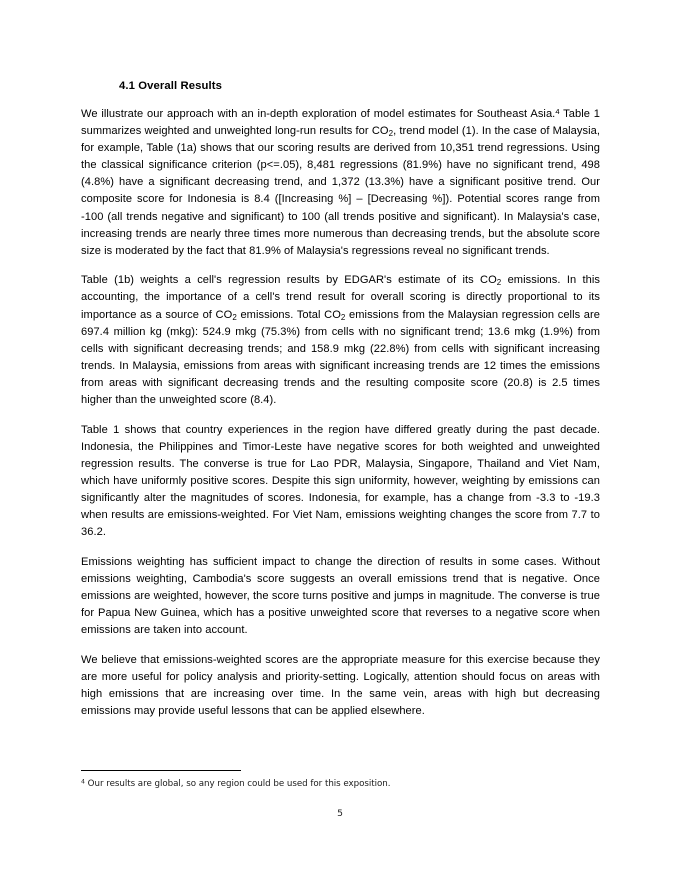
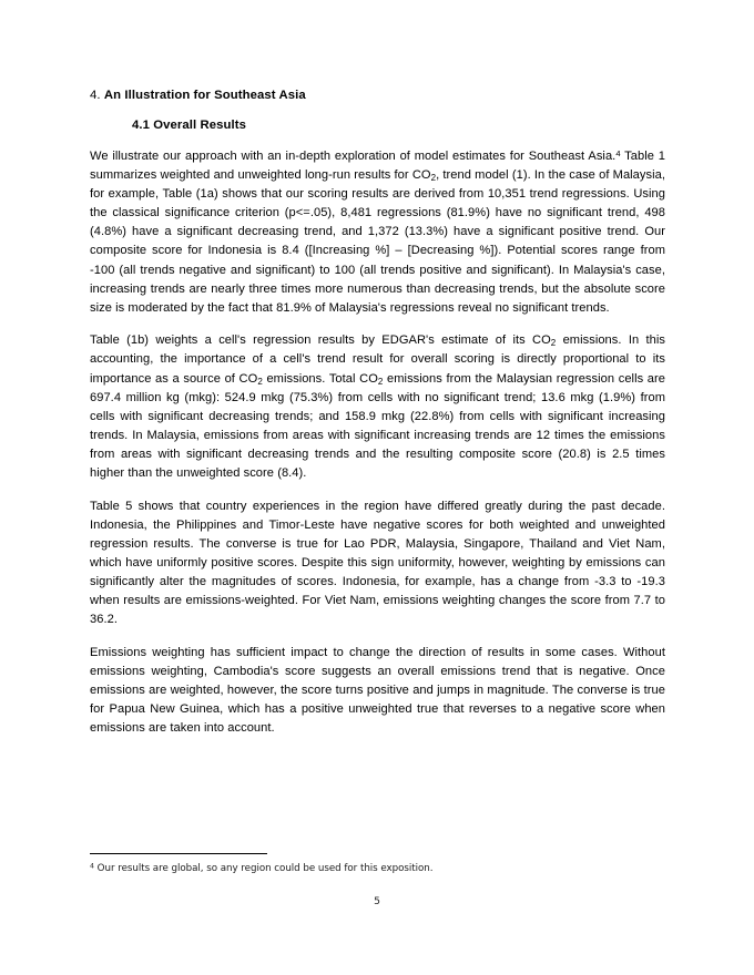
+ 4. An Illustration for Southeast Asia
  4.1 Overall Results
  We illustrate our approach with an in-depth exploration of model estimates for Southeast Asia.4 Table 1 summarizes weighted and unweighted long-run results for CO2, trend model (1). In the case of Malaysia, for example, Table (1a) shows that our scoring results are derived from 10,351 trend regressions. Using the classical significance criterion (p<=.05), 8,481 regressions (81.9%) have no significant trend, 498 (4.8%) have a significant decreasing trend, and 1,372 (13.3%) have a significant positive trend. Our composite score for Indonesia is 8.4 ([Increasing %] – [Decreasing %]). Potential scores range from -100 (all trends negative and significant) to 100 (all trends positive and significant). In Malaysia's case, increasing trends are nearly three times more numerous than decreasing trends, but the absolute score size is moderated by the fact that 81.9% of Malaysia's regressions reveal no significant trends.
  Table (1b) weights a cell's regression results by EDGAR's estimate of its CO2 emissions. In this accounting, the importance of a cell's trend result for overall scoring is directly proportional to its importance as a source of CO2 emissions. Total CO2 emissions from the Malaysian regression cells are 697.4 million kg (mkg): 524.9 mkg (75.3%) from cells with no significant trend; 13.6 mkg (1.9%) from cells with significant decreasing trends; and 158.9 mkg (22.8%) from cells with significant increasing trends. In Malaysia, emissions from areas with significant increasing trends are 12 times the emissions from areas with significant decreasing trends and the resulting composite score (20.8) is 2.5 times higher than the unweighted score (8.4).
- Table 1 shows that country experiences in the region have differed greatly during the past decade. Indonesia, the Philippines and Timor-Leste have negative scores for both weighted and unweighted regression results. The converse is true for Lao PDR, Malaysia, Singapore, Thailand and Viet Nam, which have uniformly positive scores. Despite this sign uniformity, however, weighting by emissions can significantly alter the magnitudes of scores. Indonesia, for example, has a change from -3.3 to -19.3 when results are emissions-weighted. For Viet Nam, emissions weighting changes the score from 7.7 to 36.2.
+ Table 5 shows that country experiences in the region have differed greatly during the past decade. Indonesia, the Philippines and Timor-Leste have negative scores for both weighted and unweighted regression results. The converse is true for Lao PDR, Malaysia, Singapore, Thailand and Viet Nam, which have uniformly positive scores. Despite this sign uniformity, however, weighting by emissions can significantly alter the magnitudes of scores. Indonesia, for example, has a change from -3.3 to -19.3 when results are emissions-weighted. For Viet Nam, emissions weighting changes the score from 7.7 to 36.2.
- Emissions weighting has sufficient impact to change the direction of results in some cases. Without emissions weighting, Cambodia's score suggests an overall emissions trend that is negative. Once emissions are weighted, however, the score turns positive and jumps in magnitude. The converse is true for Papua New Guinea, which has a positive unweighted score that reverses to a negative score when emissions are taken into account.
+ Emissions weighting has sufficient impact to change the direction of results in some cases. Without emissions weighting, Cambodia's score suggests an overall emissions trend that is negative. Once emissions are weighted, however, the score turns positive and jumps in magnitude. The converse is true for Papua New Guinea, which has a positive unweighted true that reverses to a negative score when emissions are taken into account.
- We believe that emissions-weighted scores are the appropriate measure for this exercise because they are more useful for policy analysis and priority-setting. Logically, attention should focus on areas with high emissions that are increasing over time. In the same vein, areas with high but decreasing emissions may provide useful lessons that can be applied elsewhere.
  Our results are global, so any region could be used for this exposition.
  5
